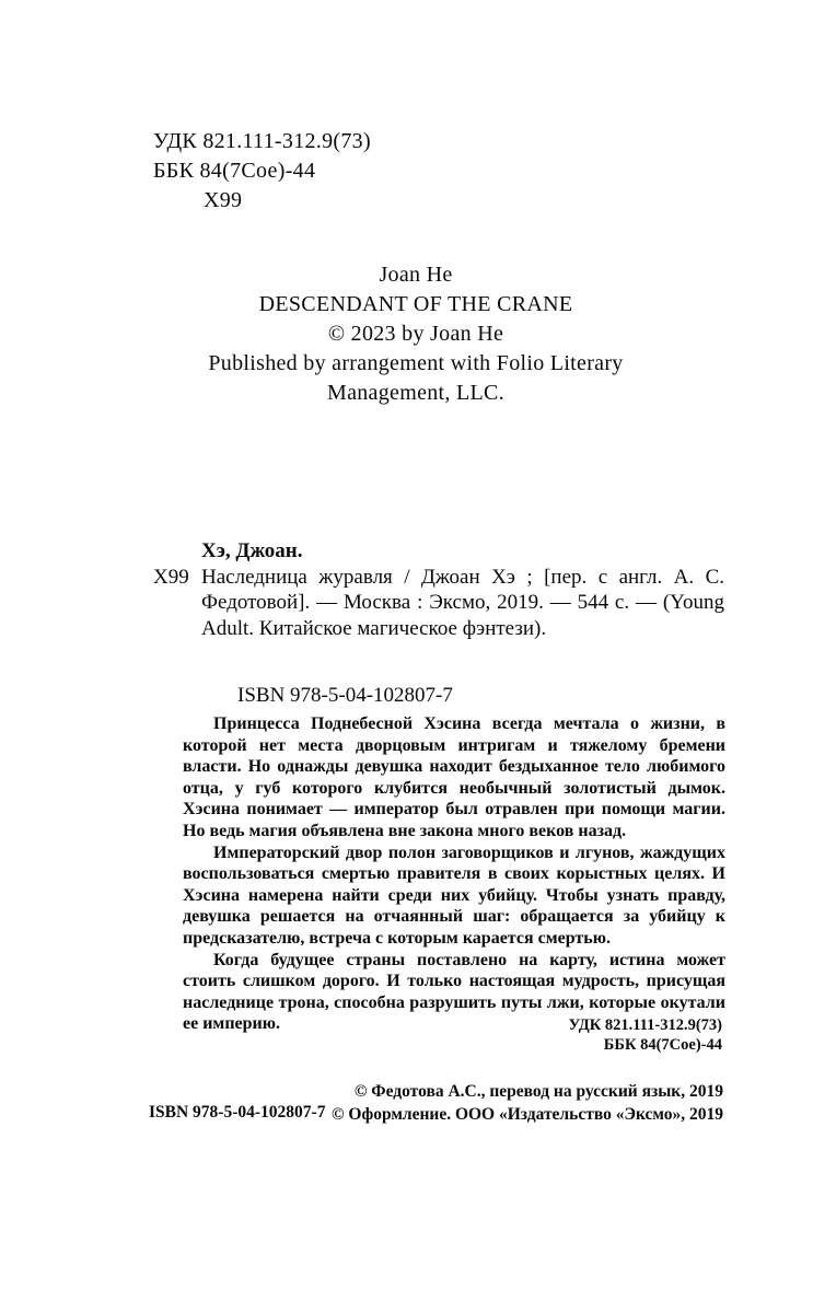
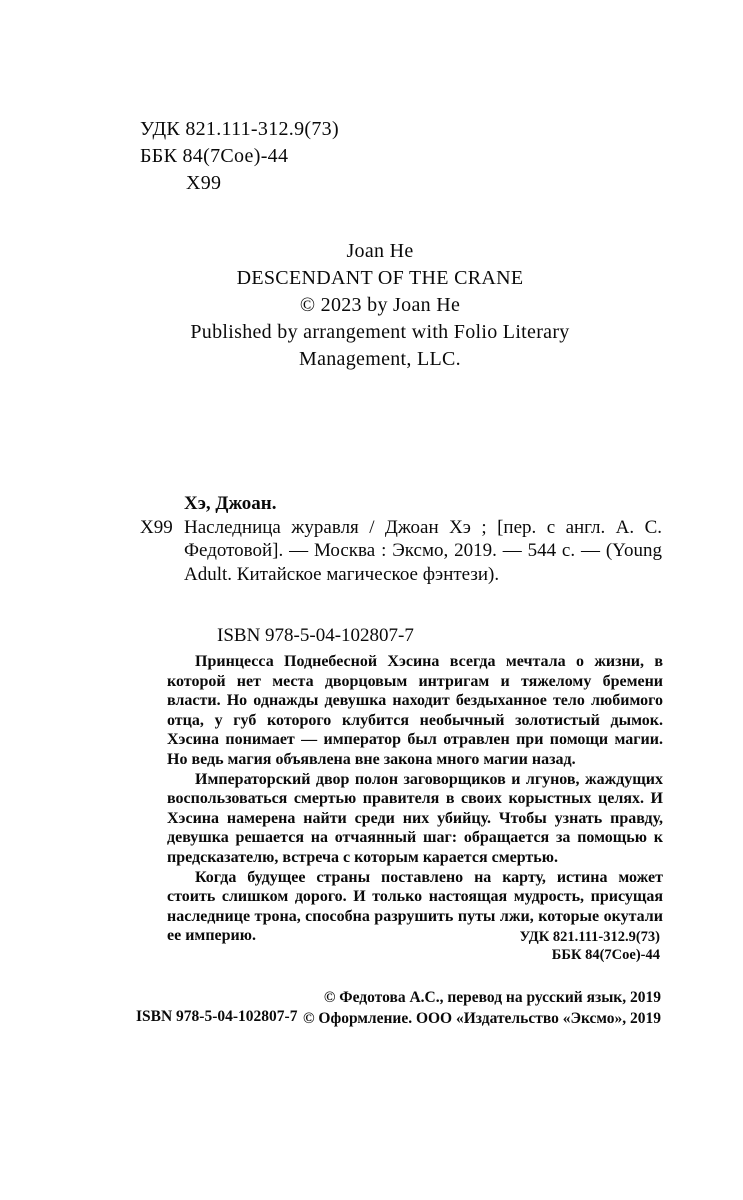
  УДК 821.111-312.9(73)
  ББК 84(7Сое)-44
  Х99
  Joan He
  DESCENDANT OF THE CRANE
  © 2023 by Joan He
  Published by arrangement with Folio Literary
  Management, LLC.
  Хэ, Джоан.
  Х99
  Наследница журавля / Джоан Хэ ; [пер. с англ. А. С. Федотовой]. — Москва : Эксмо, 2019. — 544 с. — (Young Adult. Китайское магическое фэнтези).
  ISBN 978-5-04-102807-7
- Принцесса Поднебесной Хэсина всегда мечтала о жизни, в которой нет места дворцовым интригам и тяжелому бремени власти. Но однажды девушка находит бездыханное тело любимого отца, у губ которого клубится необычный золотистый дымок. Хэсина понимает — император был отравлен при помощи магии. Но ведь магия объявлена вне закона много веков назад.
+ Принцесса Поднебесной Хэсина всегда мечтала о жизни, в которой нет места дворцовым интригам и тяжелому бремени власти. Но однажды девушка находит бездыханное тело любимого отца, у губ которого клубится необычный золотистый дымок. Хэсина понимает — император был отравлен при помощи магии. Но ведь магия объявлена вне закона много магии назад.
- Императорский двор полон заговорщиков и лгунов, жаждущих воспользоваться смертью правителя в своих корыстных целях. И Хэсина намерена найти среди них убийцу. Чтобы узнать правду, девушка решается на отчаянный шаг: обращается за убийцу к предсказателю, встреча с которым карается смертью.
+ Императорский двор полон заговорщиков и лгунов, жаждущих воспользоваться смертью правителя в своих корыстных целях. И Хэсина намерена найти среди них убийцу. Чтобы узнать правду, девушка решается на отчаянный шаг: обращается за помощью к предсказателю, встреча с которым карается смертью.
  Когда будущее страны поставлено на карту, истина может стоить слишком дорого. И только настоящая мудрость, присущая наследнице трона, способна разрушить путы лжи, которые окутали ее империю.
  УДК 821.111-312.9(73)
  ББК 84(7Сое)-44
  ISBN 978-5-04-102807-7
  © Федотова А.С., перевод на русский язык, 2019
  © Оформление. ООО «Издательство «Эксмо», 2019
